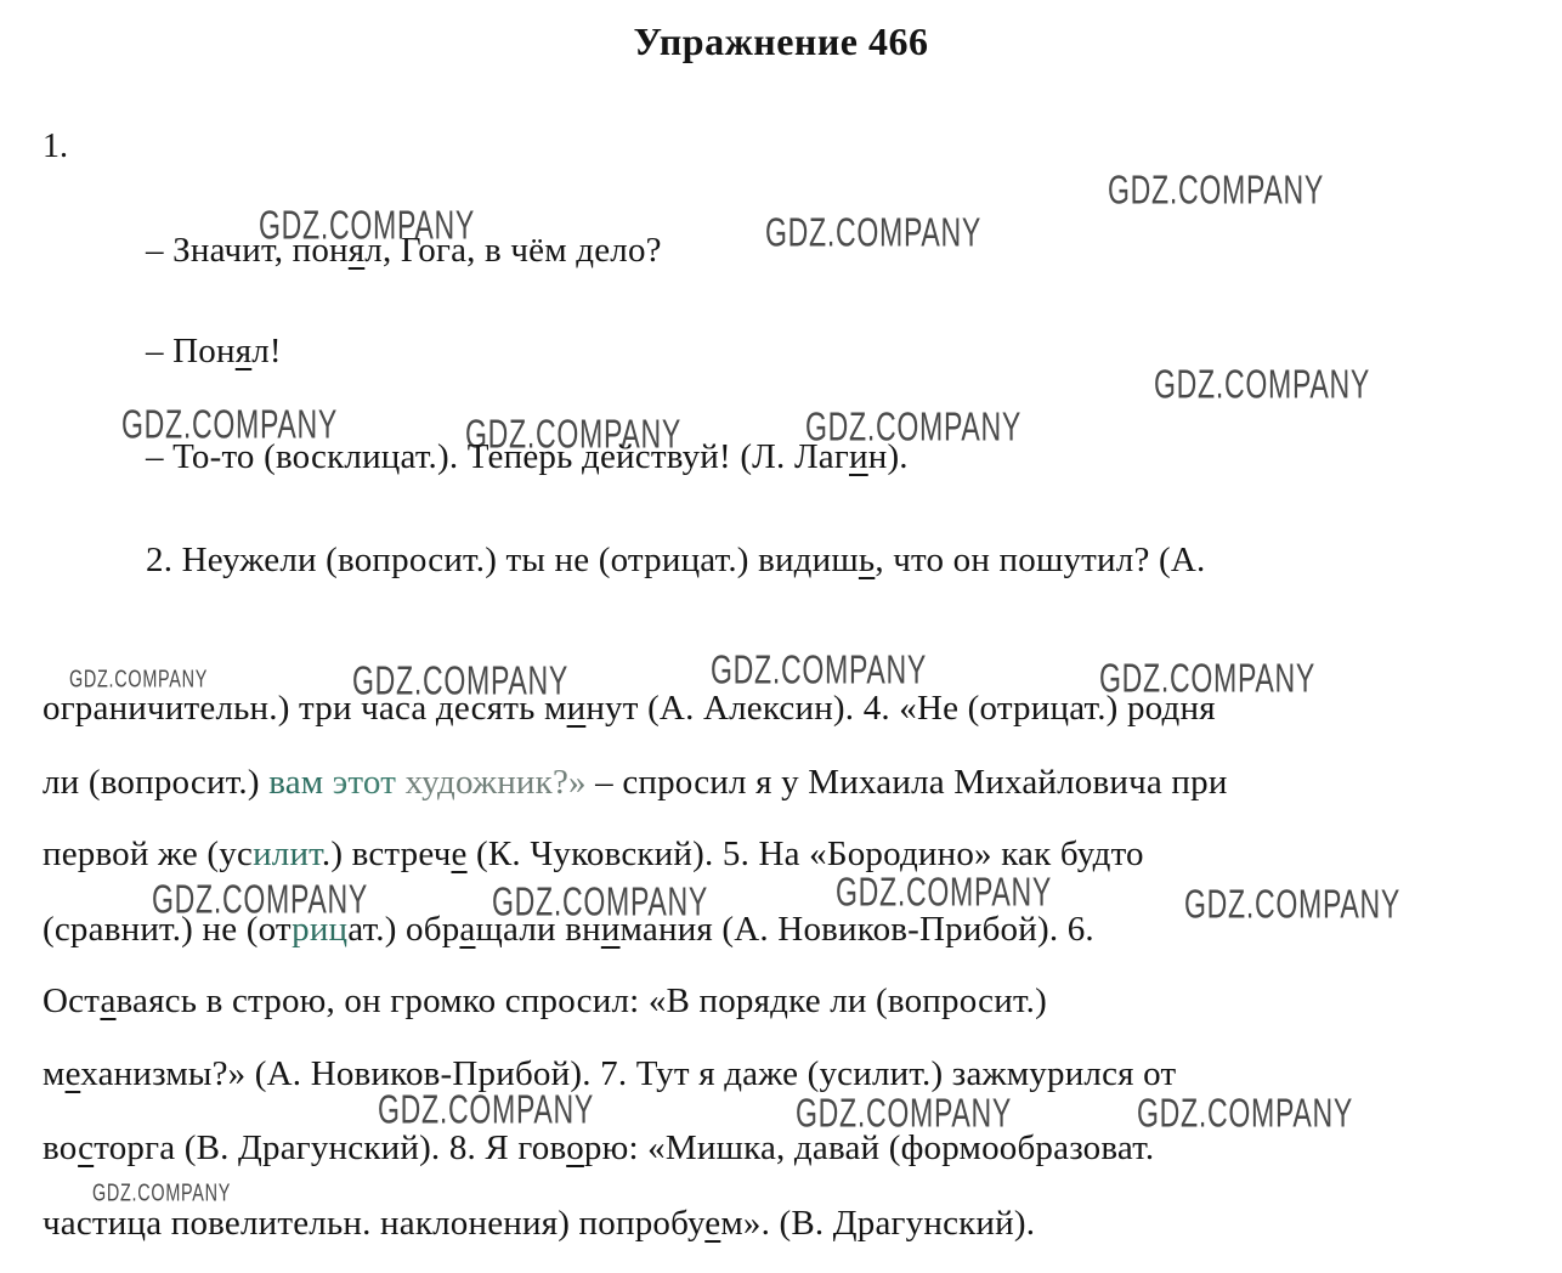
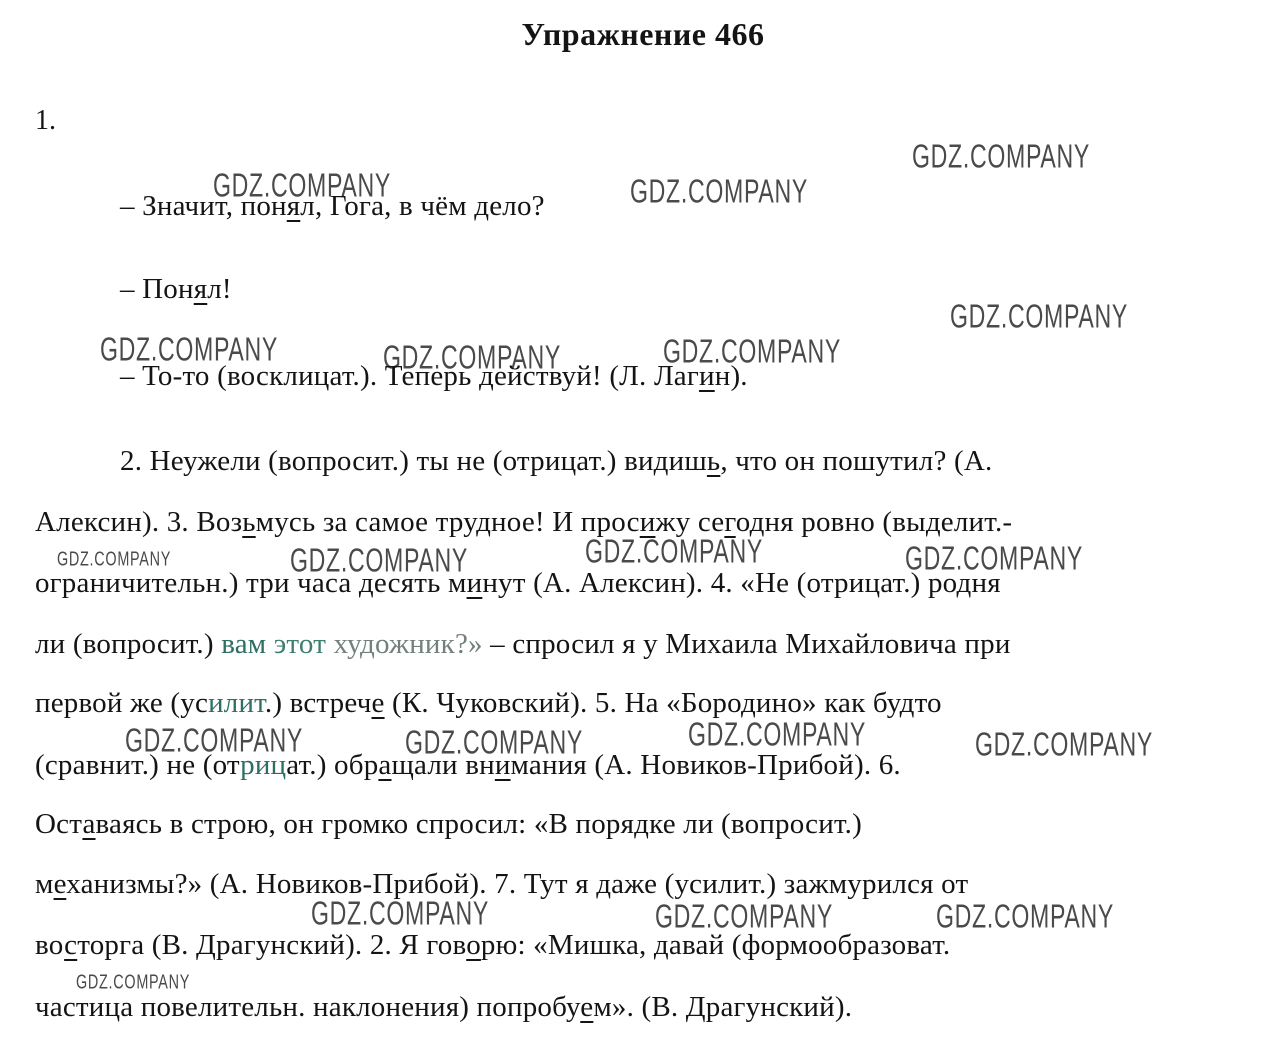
  GDZ.COMPANY
  GDZ.COMPANY
  GDZ.COMPANY
  GDZ.COMPANY
  GDZ.COMPANY
  GDZ.COMPANY
  GDZ.COMPANY
  GDZ.COMPANY
  GDZ.COMPANY
  GDZ.COMPANY
  GDZ.COMPANY
  GDZ.COMPANY
  GDZ.COMPANY
  GDZ.COMPANY
  GDZ.COMPANY
  GDZ.COMPANY
  GDZ.COMPANY
  GDZ.COMPANY
  GDZ.COMPANY
  Упражнение 466
  1.
  – Значит, понял, Гога, в чём дело?
  – Понял!
  – То-то (восклицат.). Теперь действуй! (Л. Лагин).
  2. Неужели (вопросит.) ты не (отрицат.) видишь, что он пошутил? (А.
+ Алексин). 3. Возьмусь за самое трудное! И просижу сегодня ровно (выделит.-
  ограничительн.) три часа десять минут (А. Алексин). 4. «Не (отрицат.) родня
  ли (вопросит.) вам этот художник?» – спросил я у Михаила Михайловича при
  первой же (усилит.) встрече (К. Чуковский). 5. На «Бородино» как будто
  (сравнит.) не (отрицат.) обращали внимания (А. Новиков-Прибой). 6.
  Оставаясь в строю, он громко спросил: «В порядке ли (вопросит.)
  механизмы?» (А. Новиков-Прибой). 7. Тут я даже (усилит.) зажмурился от
- восторга (В. Драгунский). 8. Я говорю: «Мишка, давай (формообразоват.
+ восторга (В. Драгунский). 2. Я говорю: «Мишка, давай (формообразоват.
  частица повелительн. наклонения) попробуем». (В. Драгунский).
